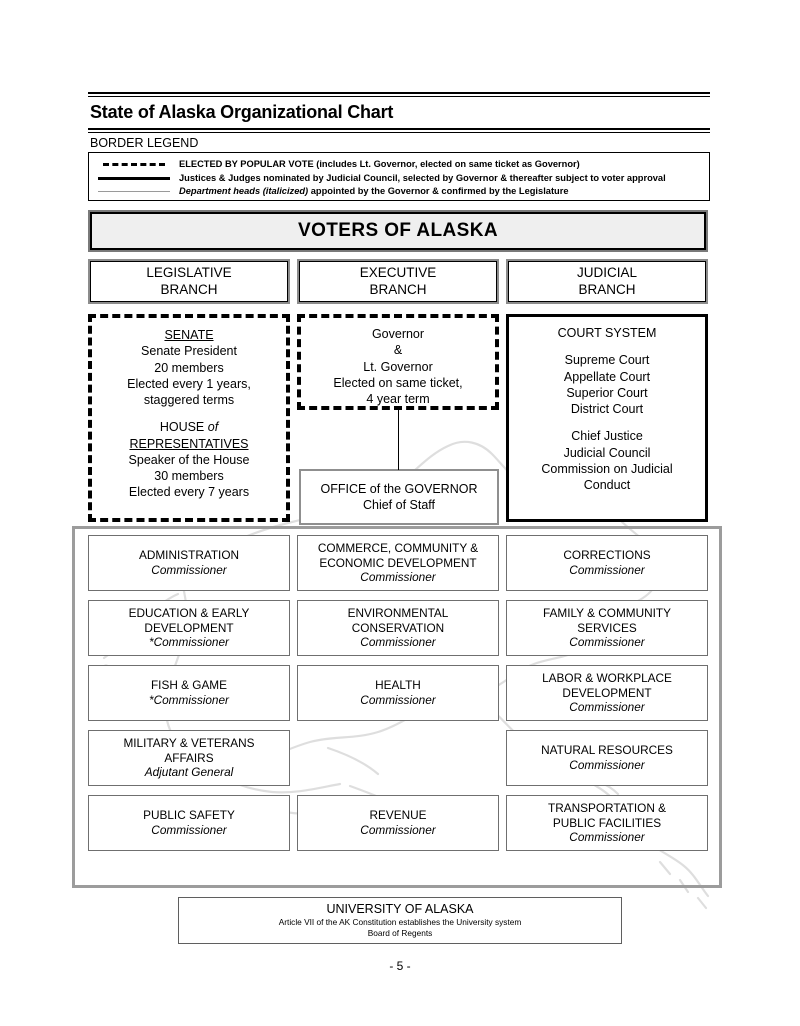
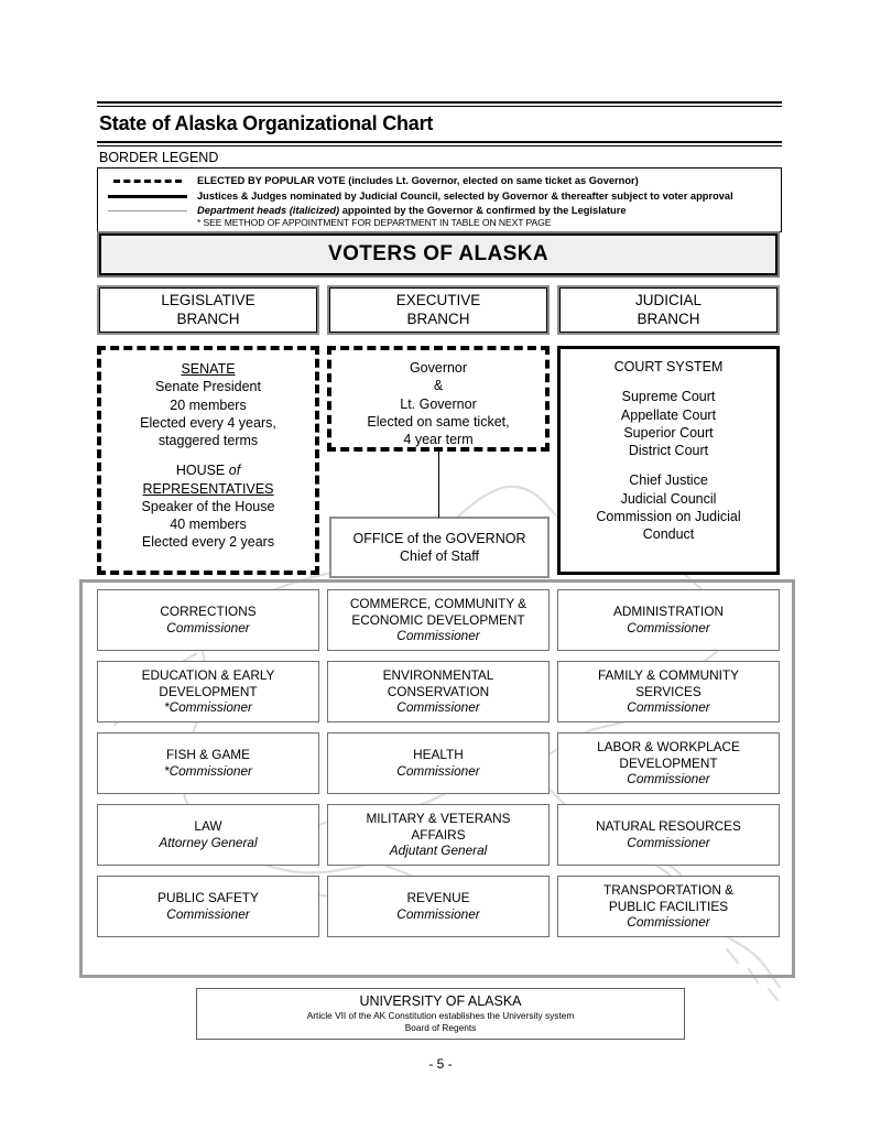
  State of Alaska Organizational Chart
  BORDER LEGEND
  ELECTED BY POPULAR VOTE (includes Lt. Governor, elected on same ticket as Governor)
  Justices & Judges nominated by Judicial Council, selected by Governor & thereafter subject to voter approval
  Department heads (italicized) appointed by the Governor & confirmed by the Legislature
+ * SEE METHOD OF APPOINTMENT FOR DEPARTMENT IN TABLE ON NEXT PAGE
  VOTERS OF ALASKA
  LEGISLATIVE
  BRANCH
  EXECUTIVE
  BRANCH
  JUDICIAL
  BRANCH
  SENATE
  Senate President
  20 members
- Elected every 1 years,
+ Elected every 4 years,
  staggered terms
  HOUSE of
  REPRESENTATIVES
  Speaker of the House
- 30 members
+ 40 members
- Elected every 7 years
+ Elected every 2 years
  Governor
  &
  Lt. Governor
  Elected on same ticket,
  4 year term
  OFFICE of the GOVERNOR
  Chief of Staff
  COURT SYSTEM
  Supreme Court
  Appellate Court
  Superior Court
  District Court
  Chief Justice
  Judicial Council
  Commission on Judicial
  Conduct
- ADMINISTRATION
+ CORRECTIONS
  Commissioner
  COMMERCE, COMMUNITY &
  ECONOMIC DEVELOPMENT
  Commissioner
- CORRECTIONS
+ ADMINISTRATION
  Commissioner
  EDUCATION & EARLY
  DEVELOPMENT
  *Commissioner
  ENVIRONMENTAL
  CONSERVATION
  Commissioner
  FAMILY & COMMUNITY
  SERVICES
  Commissioner
  FISH & GAME
  *Commissioner
  HEALTH
  Commissioner
  LABOR & WORKPLACE
  DEVELOPMENT
  Commissioner
+ LAW
+ Attorney General
  MILITARY & VETERANS
  AFFAIRS
  Adjutant General
  NATURAL RESOURCES
  Commissioner
  PUBLIC SAFETY
  Commissioner
  REVENUE
  Commissioner
  TRANSPORTATION &
  PUBLIC FACILITIES
  Commissioner
  UNIVERSITY OF ALASKA
  Article VII of the AK Constitution establishes the University system
  Board of Regents
  - 5 -
